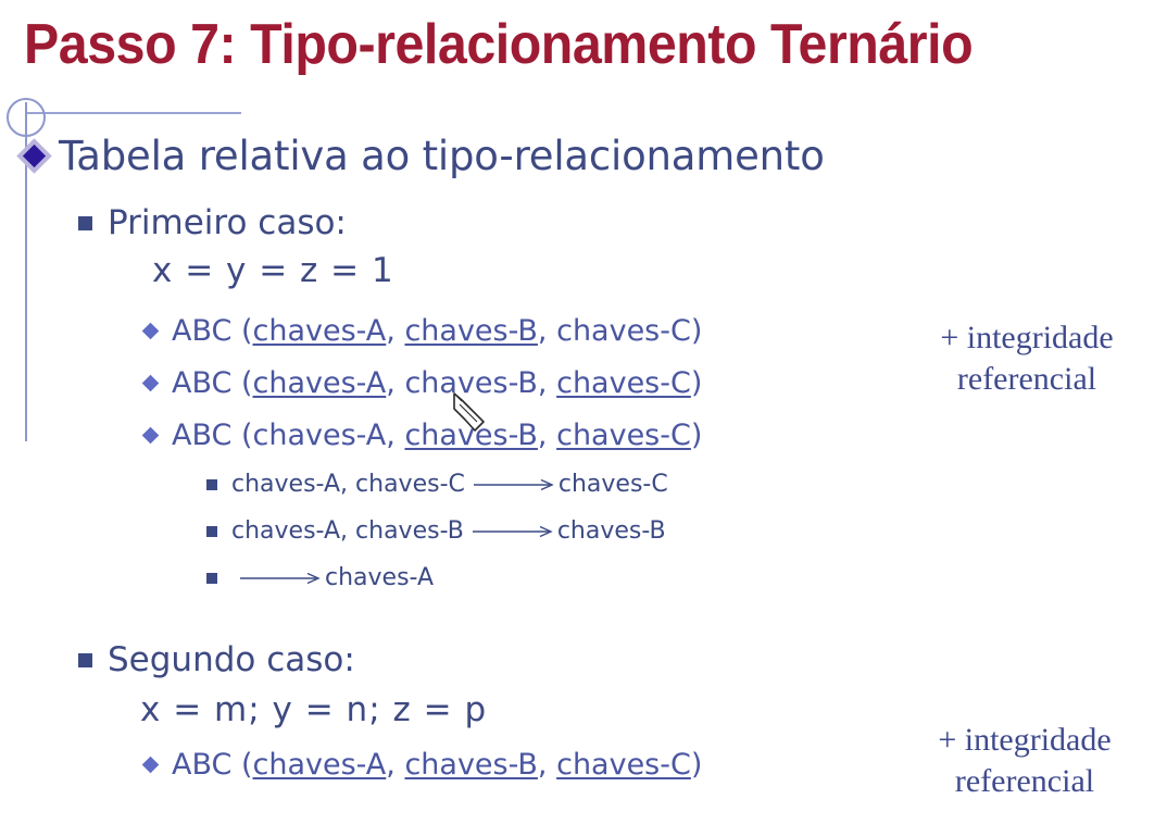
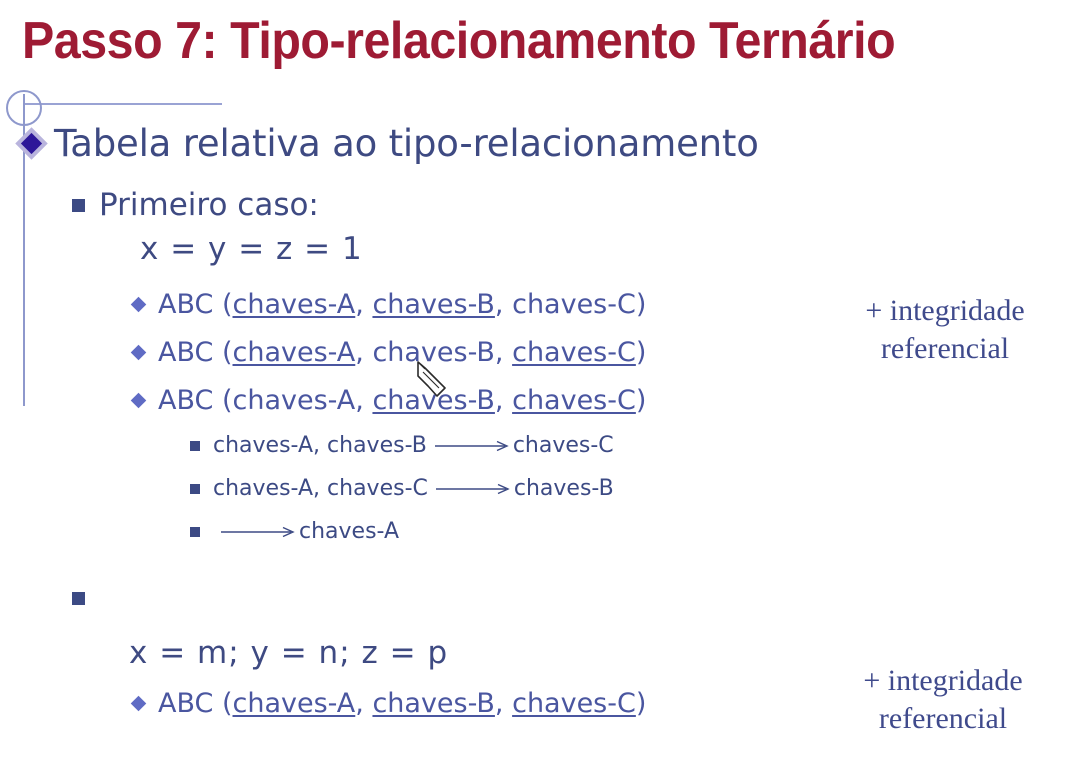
  Passo 7: Tipo-relacionamento Ternário
  Tabela relativa ao tipo-relacionamento
  Primeiro caso:
  x = y = z = 1
  ABC (chaves-A, chaves-B, chaves-C)
  ABC (chaves-A, chaves-B, chaves-C)
  ABC (chaves-A, chaves-B, chaves-C)
- chaves-A, chaves-C
+ chaves-A, chaves-B
  chaves-C
- chaves-A, chaves-B
+ chaves-A, chaves-C
  chaves-B
  chaves-A
  + integridade
  referencial
- Segundo caso:
  x = m; y = n; z = p
  ABC (chaves-A, chaves-B, chaves-C)
  + integridade
  referencial
